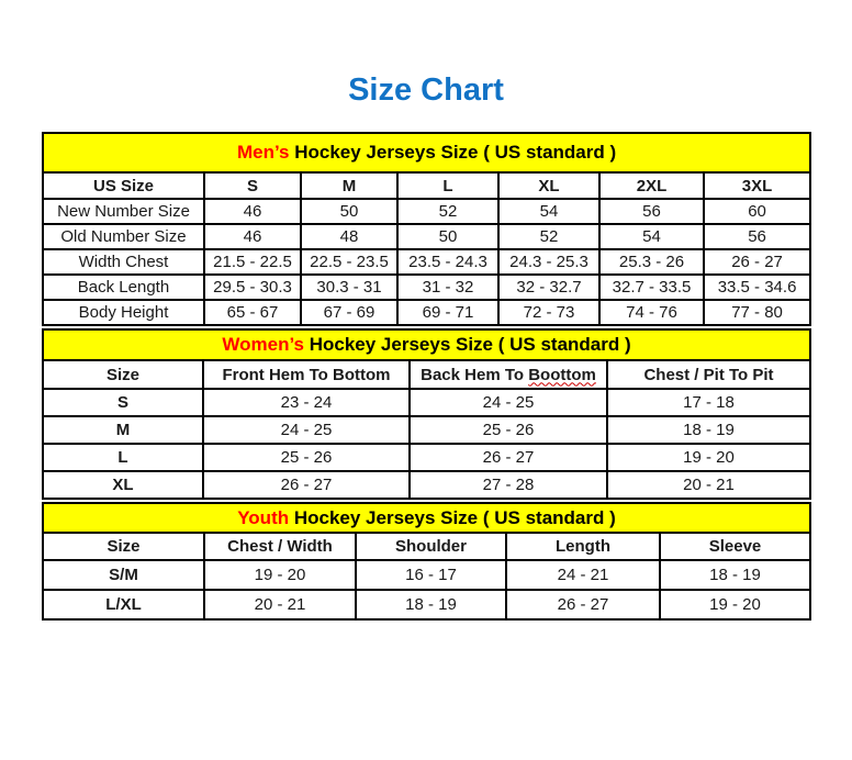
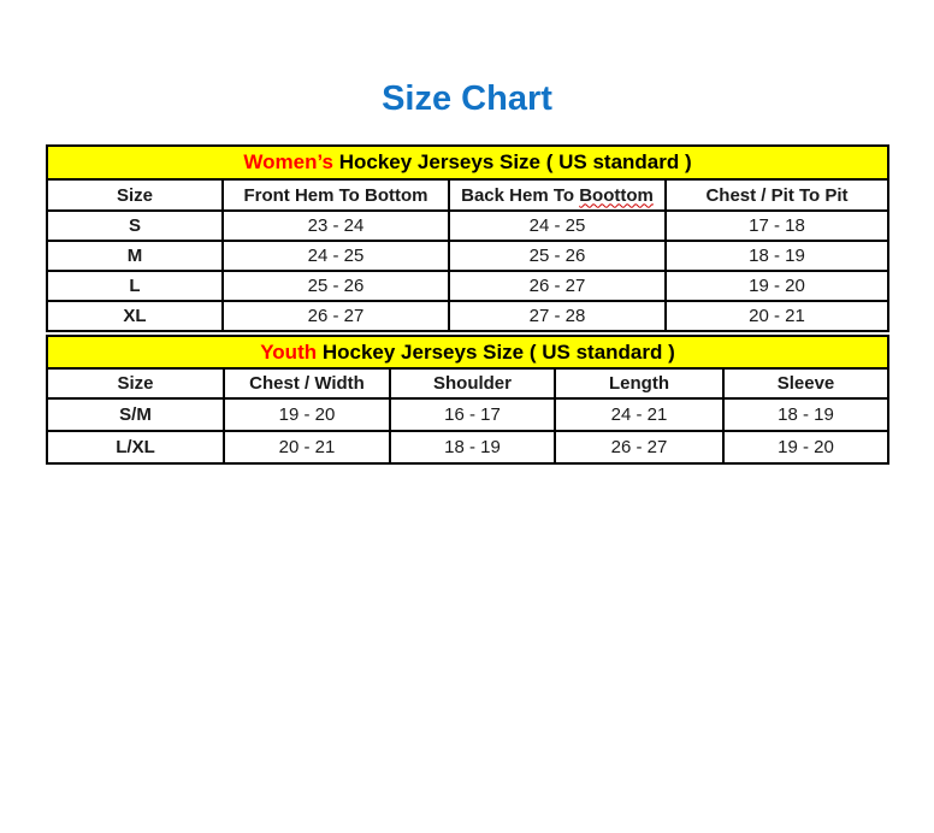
  Size Chart
- Men’s Hockey Jerseys Size ( US standard )
- US Size	S	M	L	XL	2XL	3XL
- New Number Size	46	50	52	54	56	60
- Old Number Size	46	48	50	52	54	56
- Width Chest	21.5 - 22.5	22.5 - 23.5	23.5 - 24.3	24.3 - 25.3	25.3 - 26	26 - 27
- Back Length	29.5 - 30.3	30.3 - 31	31 - 32	32 - 32.7	32.7 - 33.5	33.5 - 34.6
- Body Height	65 - 67	67 - 69	69 - 71	72 - 73	74 - 76	77 - 80
  Women’s Hockey Jerseys Size ( US standard )
  Size	Front Hem To Bottom	Back Hem To Boottom	Chest / Pit To Pit
  S	23 - 24	24 - 25	17 - 18
  M	24 - 25	25 - 26	18 - 19
  L	25 - 26	26 - 27	19 - 20
  XL	26 - 27	27 - 28	20 - 21
  Youth Hockey Jerseys Size ( US standard )
  Size	Chest / Width	Shoulder	Length	Sleeve
  S/M	19 - 20	16 - 17	24 - 21	18 - 19
  L/XL	20 - 21	18 - 19	26 - 27	19 - 20
